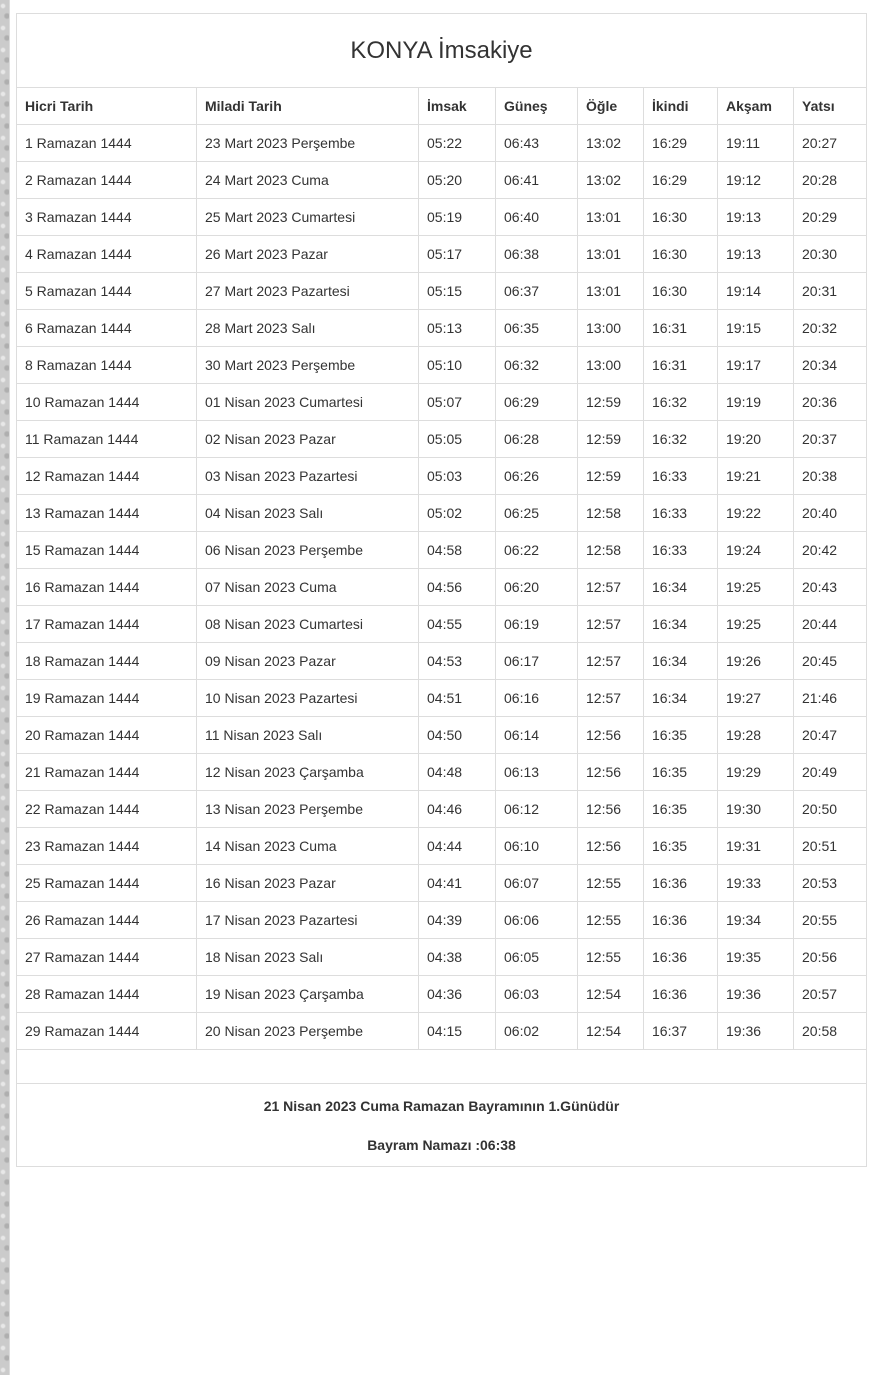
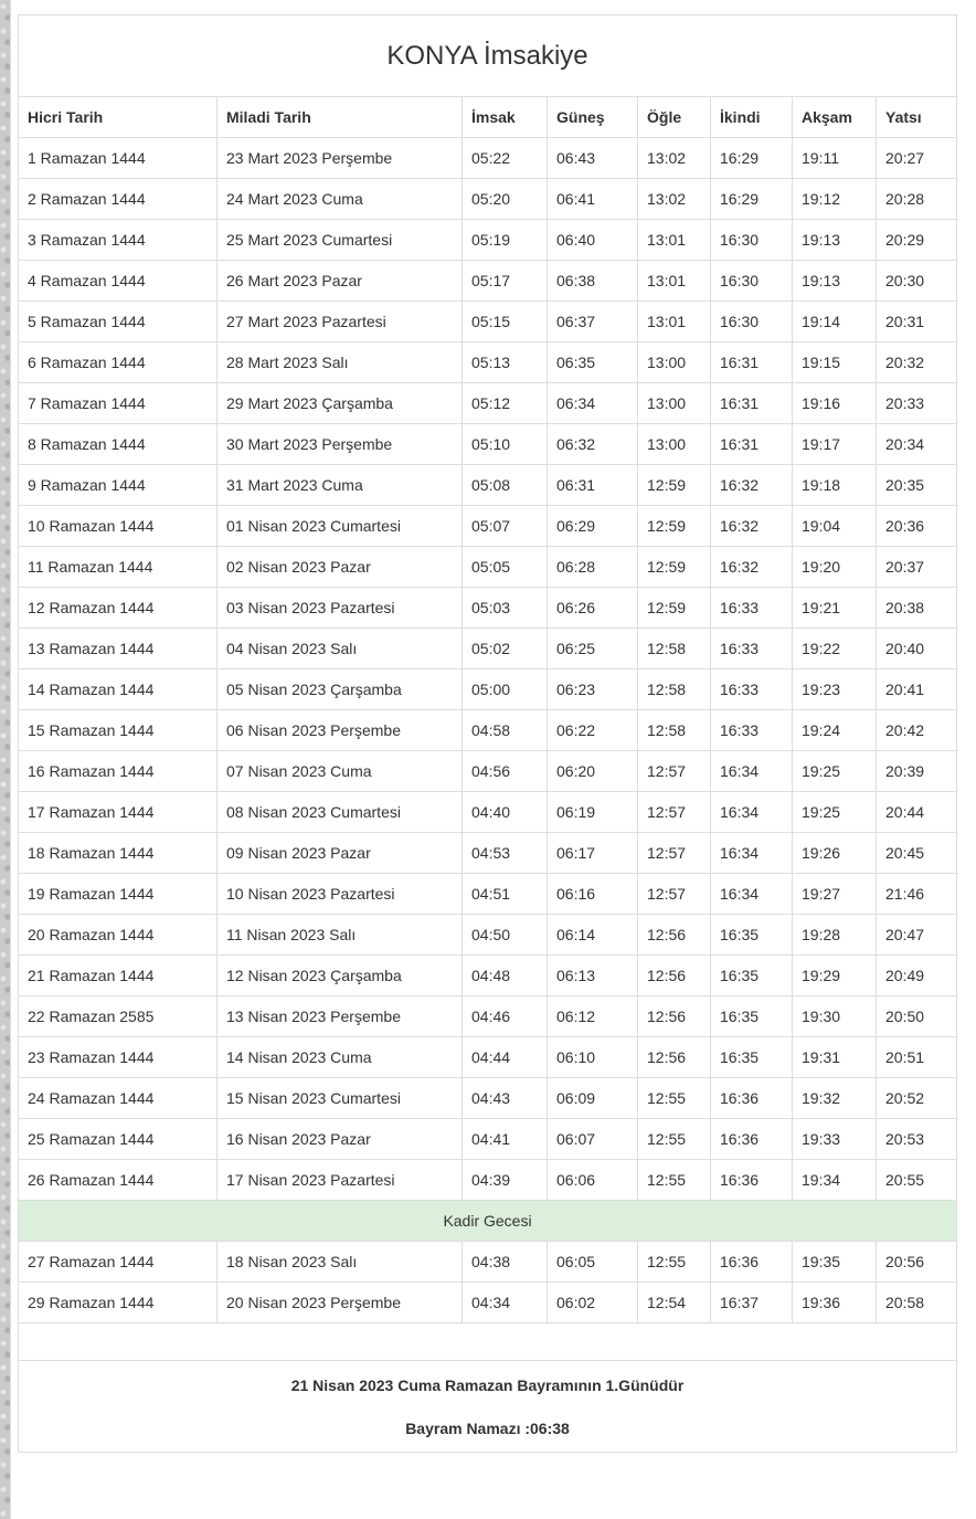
  KONYA İmsakiye
  Hicri Tarih	Miladi Tarih	İmsak	Güneş	Öğle	İkindi	Akşam	Yatsı
  1 Ramazan 1444	23 Mart 2023 Perşembe	05:22	06:43	13:02	16:29	19:11	20:27
  2 Ramazan 1444	24 Mart 2023 Cuma	05:20	06:41	13:02	16:29	19:12	20:28
  3 Ramazan 1444	25 Mart 2023 Cumartesi	05:19	06:40	13:01	16:30	19:13	20:29
  4 Ramazan 1444	26 Mart 2023 Pazar	05:17	06:38	13:01	16:30	19:13	20:30
  5 Ramazan 1444	27 Mart 2023 Pazartesi	05:15	06:37	13:01	16:30	19:14	20:31
  6 Ramazan 1444	28 Mart 2023 Salı	05:13	06:35	13:00	16:31	19:15	20:32
+ 7 Ramazan 1444	29 Mart 2023 Çarşamba	05:12	06:34	13:00	16:31	19:16	20:33
  8 Ramazan 1444	30 Mart 2023 Perşembe	05:10	06:32	13:00	16:31	19:17	20:34
+ 9 Ramazan 1444	31 Mart 2023 Cuma	05:08	06:31	12:59	16:32	19:18	20:35
- 10 Ramazan 1444	01 Nisan 2023 Cumartesi	05:07	06:29	12:59	16:32	19:19	20:36
+ 10 Ramazan 1444	01 Nisan 2023 Cumartesi	05:07	06:29	12:59	16:32	19:04	20:36
  11 Ramazan 1444	02 Nisan 2023 Pazar	05:05	06:28	12:59	16:32	19:20	20:37
  12 Ramazan 1444	03 Nisan 2023 Pazartesi	05:03	06:26	12:59	16:33	19:21	20:38
  13 Ramazan 1444	04 Nisan 2023 Salı	05:02	06:25	12:58	16:33	19:22	20:40
+ 14 Ramazan 1444	05 Nisan 2023 Çarşamba	05:00	06:23	12:58	16:33	19:23	20:41
  15 Ramazan 1444	06 Nisan 2023 Perşembe	04:58	06:22	12:58	16:33	19:24	20:42
- 16 Ramazan 1444	07 Nisan 2023 Cuma	04:56	06:20	12:57	16:34	19:25	20:43
+ 16 Ramazan 1444	07 Nisan 2023 Cuma	04:56	06:20	12:57	16:34	19:25	20:39
- 17 Ramazan 1444	08 Nisan 2023 Cumartesi	04:55	06:19	12:57	16:34	19:25	20:44
+ 17 Ramazan 1444	08 Nisan 2023 Cumartesi	04:40	06:19	12:57	16:34	19:25	20:44
  18 Ramazan 1444	09 Nisan 2023 Pazar	04:53	06:17	12:57	16:34	19:26	20:45
  19 Ramazan 1444	10 Nisan 2023 Pazartesi	04:51	06:16	12:57	16:34	19:27	21:46
  20 Ramazan 1444	11 Nisan 2023 Salı	04:50	06:14	12:56	16:35	19:28	20:47
  21 Ramazan 1444	12 Nisan 2023 Çarşamba	04:48	06:13	12:56	16:35	19:29	20:49
- 22 Ramazan 1444	13 Nisan 2023 Perşembe	04:46	06:12	12:56	16:35	19:30	20:50
+ 22 Ramazan 2585	13 Nisan 2023 Perşembe	04:46	06:12	12:56	16:35	19:30	20:50
  23 Ramazan 1444	14 Nisan 2023 Cuma	04:44	06:10	12:56	16:35	19:31	20:51
+ 24 Ramazan 1444	15 Nisan 2023 Cumartesi	04:43	06:09	12:55	16:36	19:32	20:52
  25 Ramazan 1444	16 Nisan 2023 Pazar	04:41	06:07	12:55	16:36	19:33	20:53
  26 Ramazan 1444	17 Nisan 2023 Pazartesi	04:39	06:06	12:55	16:36	19:34	20:55
+ Kadir Gecesi
  27 Ramazan 1444	18 Nisan 2023 Salı	04:38	06:05	12:55	16:36	19:35	20:56
- 28 Ramazan 1444	19 Nisan 2023 Çarşamba	04:36	06:03	12:54	16:36	19:36	20:57
- 29 Ramazan 1444	20 Nisan 2023 Perşembe	04:15	06:02	12:54	16:37	19:36	20:58
+ 29 Ramazan 1444	20 Nisan 2023 Perşembe	04:34	06:02	12:54	16:37	19:36	20:58
  21 Nisan 2023 Cuma Ramazan Bayramının 1.Günüdür Bayram Namazı :06:38
